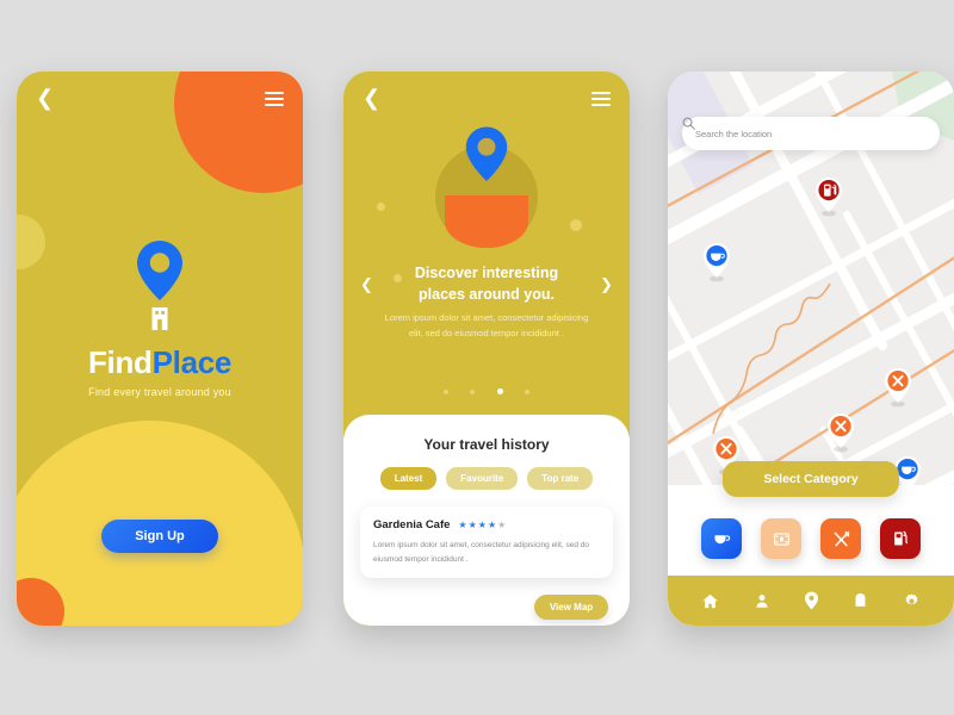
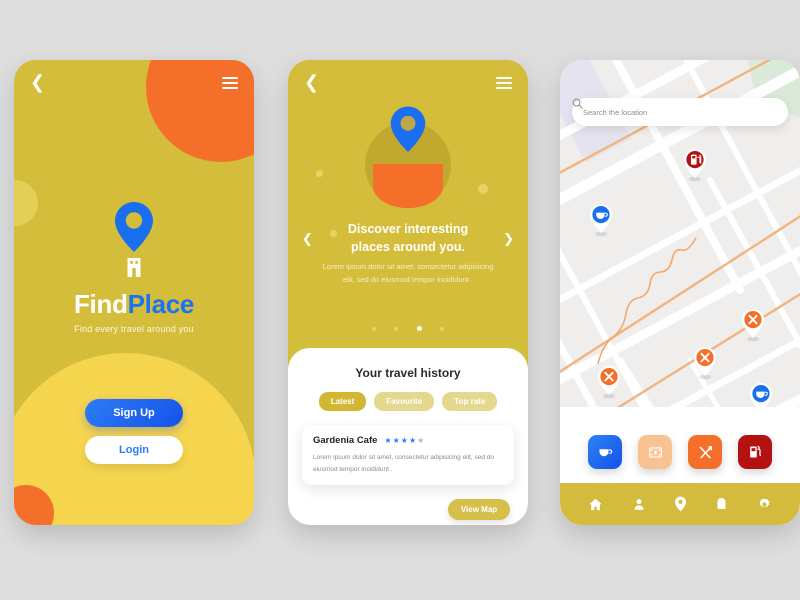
  ❮
  FindPlace
  Find every travel around you
  Sign Up
+ Login
  ❮
  ❮
  ❯
  Discover interesting
  places around you.
  Lorem ipsum dolor sit amet, consectetur adipisicing elit, sed do eiusmod tempor incididunt .
  Your travel history
  Latest
  Favourite
  Top rate
  Gardenia Cafe
  ★★★★★
  View Map
  Search the location
- Select Category
